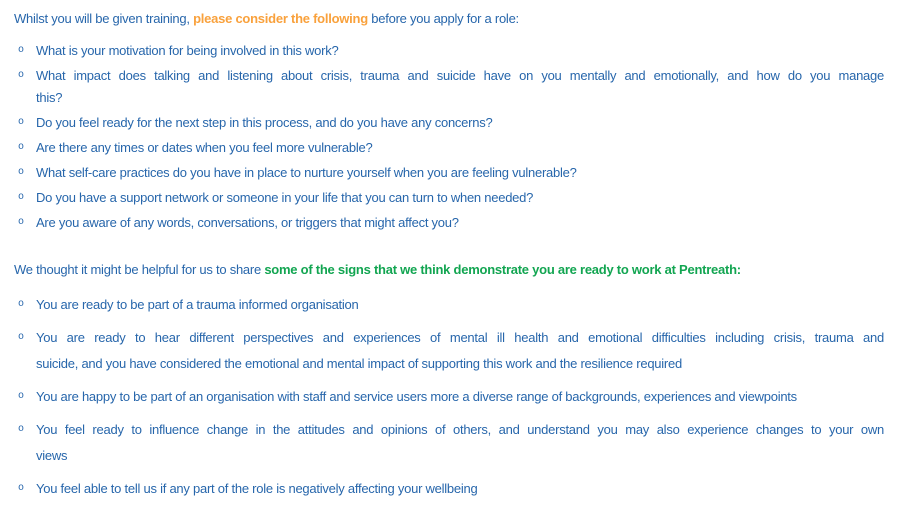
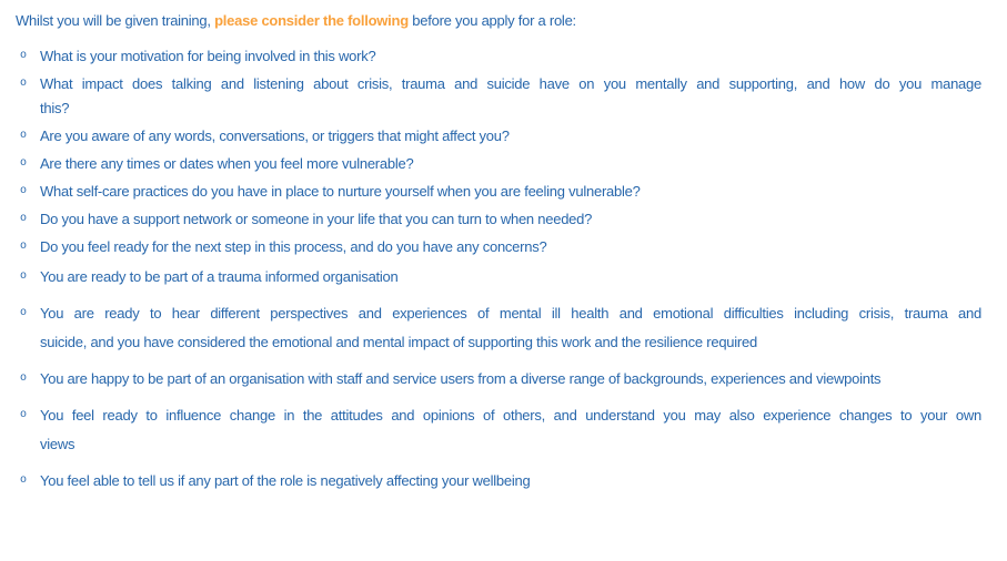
  Whilst you will be given training, please consider the following before you apply for a role:
  o
  What is your motivation for being involved in this work?
  o
- What impact does talking and listening about crisis, trauma and suicide have on you mentally and emotionally, and how do you manage
+ What impact does talking and listening about crisis, trauma and suicide have on you mentally and supporting, and how do you manage
  this?
  o
- Do you feel ready for the next step in this process, and do you have any concerns?
+ Are you aware of any words, conversations, or triggers that might affect you?
  o
  Are there any times or dates when you feel more vulnerable?
  o
  What self-care practices do you have in place to nurture yourself when you are feeling vulnerable?
  o
  Do you have a support network or someone in your life that you can turn to when needed?
  o
- Are you aware of any words, conversations, or triggers that might affect you?
+ Do you feel ready for the next step in this process, and do you have any concerns?
- We thought it might be helpful for us to share some of the signs that we think demonstrate you are ready to work at Pentreath:
  o
  You are ready to be part of a trauma informed organisation
  o
  You are ready to hear different perspectives and experiences of mental ill health and emotional difficulties including crisis, trauma and
  suicide, and you have considered the emotional and mental impact of supporting this work and the resilience required
  o
- You are happy to be part of an organisation with staff and service users more a diverse range of backgrounds, experiences and viewpoints
+ You are happy to be part of an organisation with staff and service users from a diverse range of backgrounds, experiences and viewpoints
  o
  You feel ready to influence change in the attitudes and opinions of others, and understand you may also experience changes to your own
  views
  o
  You feel able to tell us if any part of the role is negatively affecting your wellbeing
